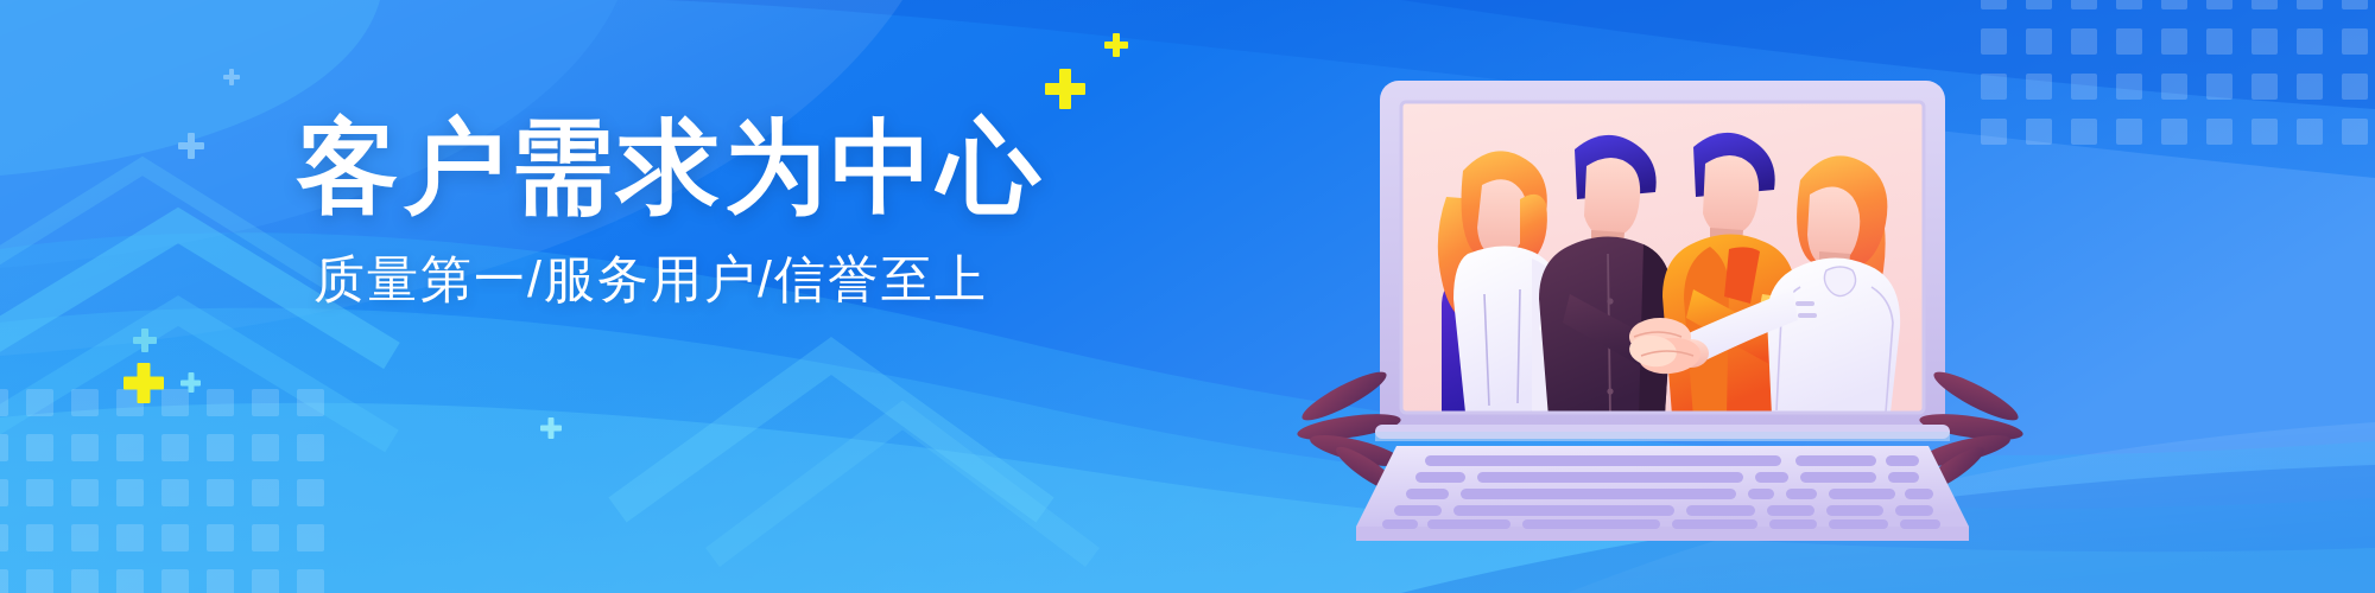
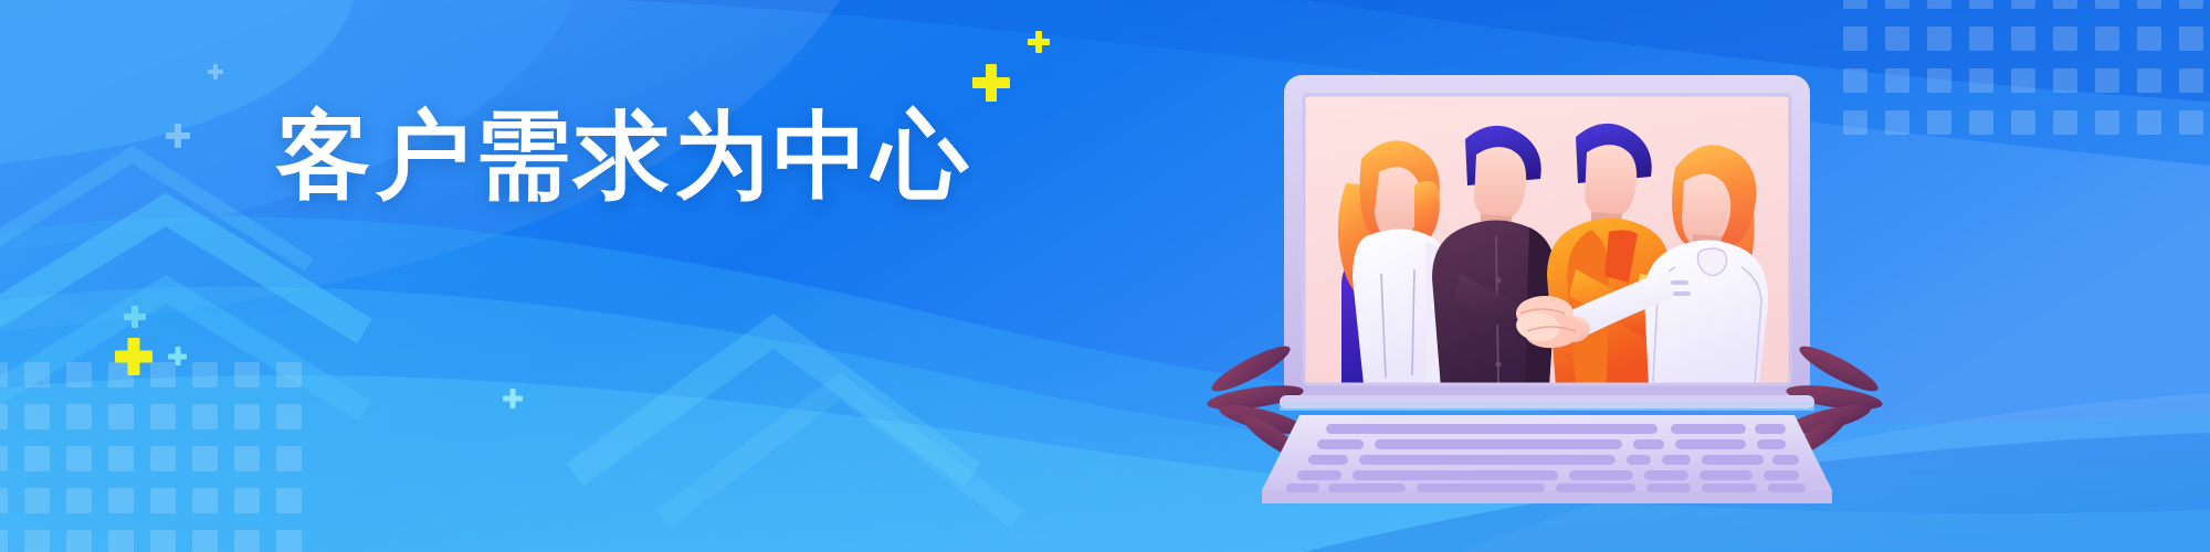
  客户需求为中心
- 质量第一/服务用户/信誉至上
